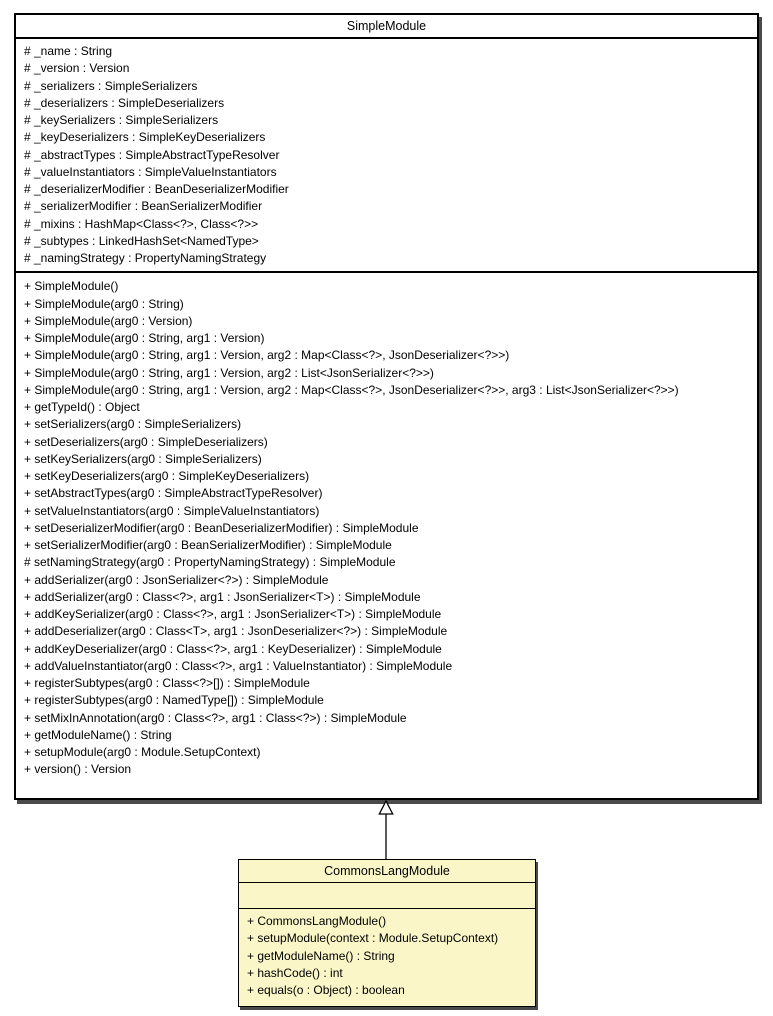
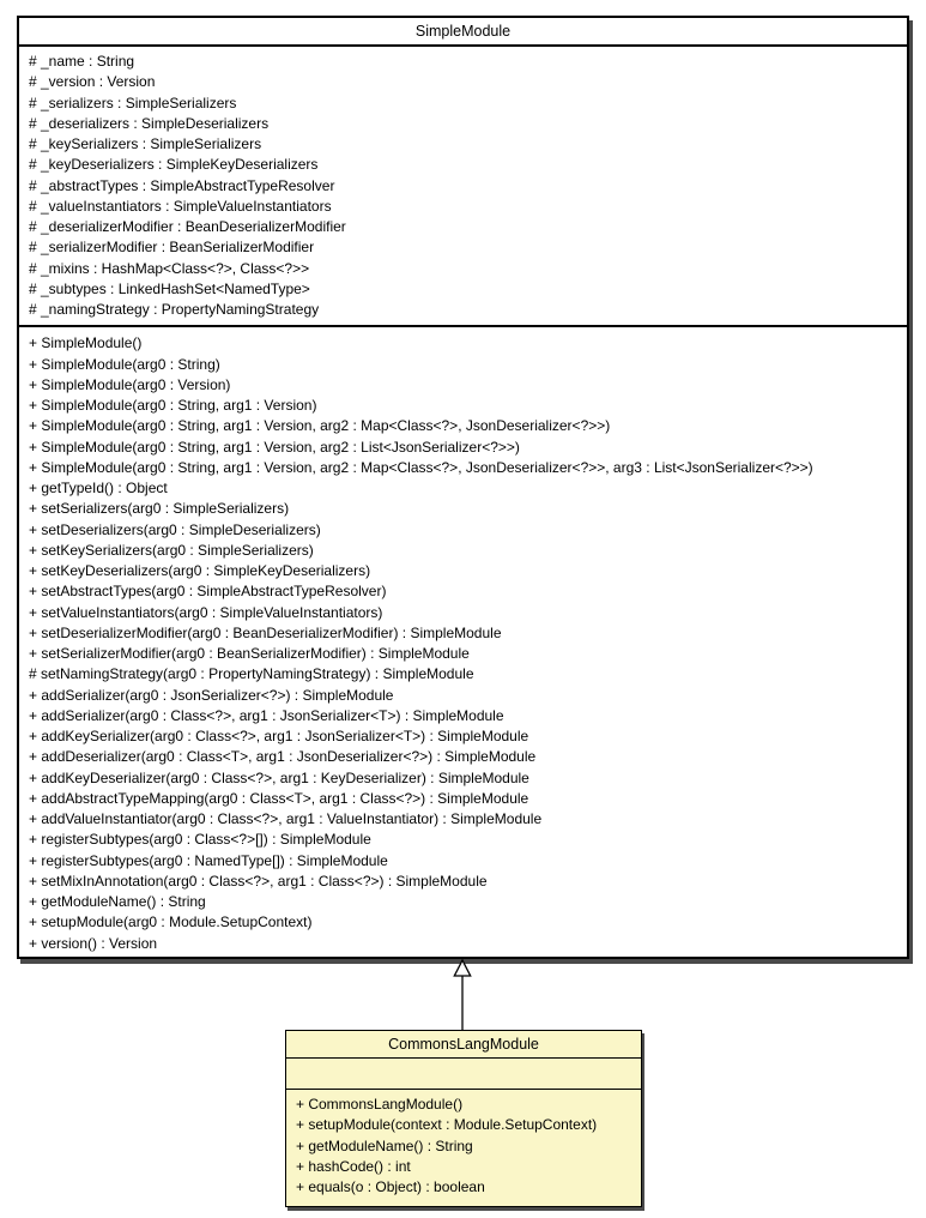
  SimpleModule
  # _name : String
  # _version : Version
  # _serializers : SimpleSerializers
  # _deserializers : SimpleDeserializers
  # _keySerializers : SimpleSerializers
  # _keyDeserializers : SimpleKeyDeserializers
  # _abstractTypes : SimpleAbstractTypeResolver
  # _valueInstantiators : SimpleValueInstantiators
  # _deserializerModifier : BeanDeserializerModifier
  # _serializerModifier : BeanSerializerModifier
  # _mixins : HashMap<Class<?>, Class<?>>
  # _subtypes : LinkedHashSet<NamedType>
  # _namingStrategy : PropertyNamingStrategy
  + SimpleModule()
  + SimpleModule(arg0 : String)
  + SimpleModule(arg0 : Version)
  + SimpleModule(arg0 : String, arg1 : Version)
  + SimpleModule(arg0 : String, arg1 : Version, arg2 : Map<Class<?>, JsonDeserializer<?>>)
  + SimpleModule(arg0 : String, arg1 : Version, arg2 : List<JsonSerializer<?>>)
  + SimpleModule(arg0 : String, arg1 : Version, arg2 : Map<Class<?>, JsonDeserializer<?>>, arg3 : List<JsonSerializer<?>>)
  + getTypeId() : Object
  + setSerializers(arg0 : SimpleSerializers)
  + setDeserializers(arg0 : SimpleDeserializers)
  + setKeySerializers(arg0 : SimpleSerializers)
  + setKeyDeserializers(arg0 : SimpleKeyDeserializers)
  + setAbstractTypes(arg0 : SimpleAbstractTypeResolver)
  + setValueInstantiators(arg0 : SimpleValueInstantiators)
  + setDeserializerModifier(arg0 : BeanDeserializerModifier) : SimpleModule
  + setSerializerModifier(arg0 : BeanSerializerModifier) : SimpleModule
  # setNamingStrategy(arg0 : PropertyNamingStrategy) : SimpleModule
  + addSerializer(arg0 : JsonSerializer<?>) : SimpleModule
  + addSerializer(arg0 : Class<?>, arg1 : JsonSerializer<T>) : SimpleModule
  + addKeySerializer(arg0 : Class<?>, arg1 : JsonSerializer<T>) : SimpleModule
  + addDeserializer(arg0 : Class<T>, arg1 : JsonDeserializer<?>) : SimpleModule
  + addKeyDeserializer(arg0 : Class<?>, arg1 : KeyDeserializer) : SimpleModule
+ + addAbstractTypeMapping(arg0 : Class<T>, arg1 : Class<?>) : SimpleModule
  + addValueInstantiator(arg0 : Class<?>, arg1 : ValueInstantiator) : SimpleModule
  + registerSubtypes(arg0 : Class<?>[]) : SimpleModule
  + registerSubtypes(arg0 : NamedType[]) : SimpleModule
  + setMixInAnnotation(arg0 : Class<?>, arg1 : Class<?>) : SimpleModule
  + getModuleName() : String
  + setupModule(arg0 : Module.SetupContext)
  + version() : Version
  CommonsLangModule
  + CommonsLangModule()
  + setupModule(context : Module.SetupContext)
  + getModuleName() : String
  + hashCode() : int
  + equals(o : Object) : boolean
